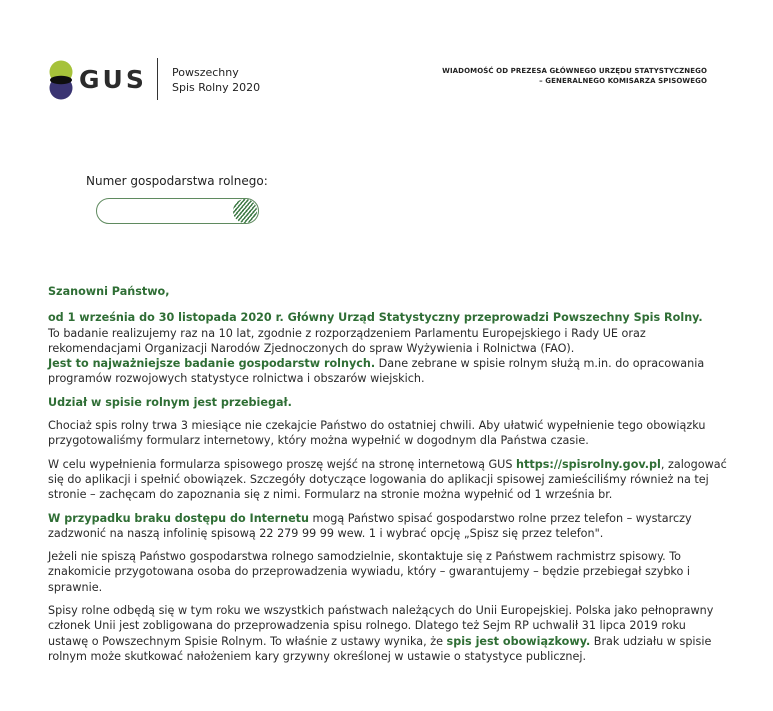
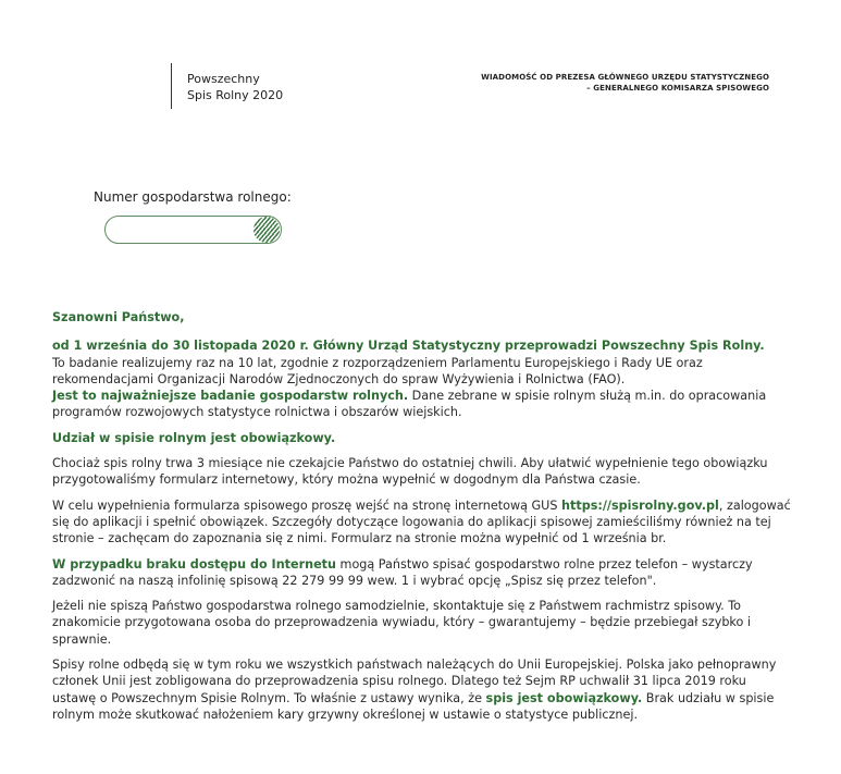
- GUS
  Powszechny
  Spis Rolny 2020
  WIADOMOŚĆ OD PREZESA GŁÓWNEGO URZĘDU STATYSTYCZNEGO
  – GENERALNEGO KOMISARZA SPISOWEGO
  Numer gospodarstwa rolnego:
  Szanowni Państwo,
  od 1 września do 30 listopada 2020 r. Główny Urząd Statystyczny przeprowadzi Powszechny Spis Rolny.
  To badanie realizujemy raz na 10 lat, zgodnie z rozporządzeniem Parlamentu Europejskiego i Rady UE oraz rekomendacjami Organizacji Narodów Zjednoczonych do spraw Wyżywienia i Rolnictwa (FAO).
  Jest to najważniejsze badanie gospodarstw rolnych. Dane zebrane w spisie rolnym służą m.in. do opracowania programów rozwojowych statystyce rolnictwa i obszarów wiejskich.
- Udział w spisie rolnym jest przebiegał.
+ Udział w spisie rolnym jest obowiązkowy.
  Chociaż spis rolny trwa 3 miesiące nie czekajcie Państwo do ostatniej chwili. Aby ułatwić wypełnienie tego obowiązku przygotowaliśmy formularz internetowy, który można wypełnić w dogodnym dla Państwa czasie.
  W celu wypełnienia formularza spisowego proszę wejść na stronę internetową GUS https://spisrolny.gov.pl, zalogować się do aplikacji i spełnić obowiązek. Szczegóły dotyczące logowania do aplikacji spisowej zamieściliśmy również na tej stronie – zachęcam do zapoznania się z nimi. Formularz na stronie można wypełnić od 1 września br.
  W przypadku braku dostępu do Internetu mogą Państwo spisać gospodarstwo rolne przez telefon – wystarczy zadzwonić na naszą infolinię spisową 22 279 99 99 wew. 1 i wybrać opcję „Spisz się przez telefon".
  Jeżeli nie spiszą Państwo gospodarstwa rolnego samodzielnie, skontaktuje się z Państwem rachmistrz spisowy. To znakomicie przygotowana osoba do przeprowadzenia wywiadu, który – gwarantujemy – będzie przebiegał szybko i sprawnie.
  Spisy rolne odbędą się w tym roku we wszystkich państwach należących do Unii Europejskiej. Polska jako pełnoprawny członek Unii jest zobligowana do przeprowadzenia spisu rolnego. Dlatego też Sejm RP uchwalił 31 lipca 2019 roku ustawę o Powszechnym Spisie Rolnym. To właśnie z ustawy wynika, że spis jest obowiązkowy. Brak udziału w spisie rolnym może skutkować nałożeniem kary grzywny określonej w ustawie o statystyce publicznej.
